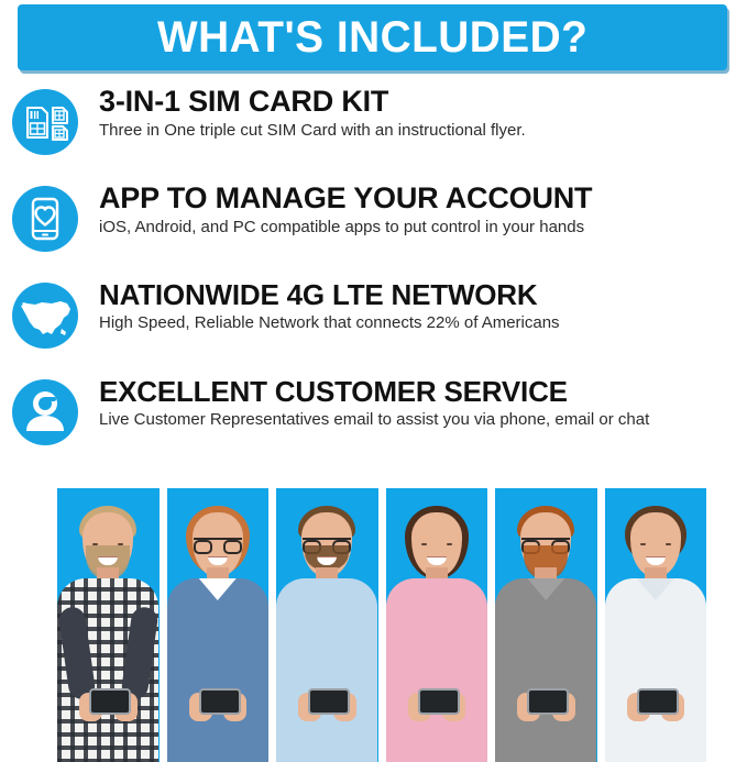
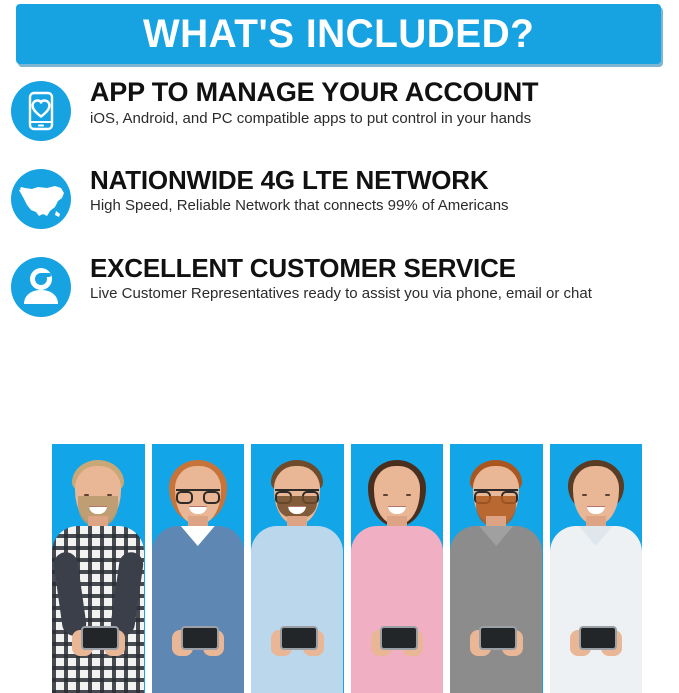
  WHAT'S INCLUDED?
- 3-IN-1 SIM CARD KIT
- Three in One triple cut SIM Card with an instructional flyer.
  APP TO MANAGE YOUR ACCOUNT
  iOS, Android, and PC compatible apps to put control in your hands
  NATIONWIDE 4G LTE NETWORK
- High Speed, Reliable Network that connects 22% of Americans
+ High Speed, Reliable Network that connects 99% of Americans
  EXCELLENT CUSTOMER SERVICE
- Live Customer Representatives email to assist you via phone, email or chat
+ Live Customer Representatives ready to assist you via phone, email or chat
